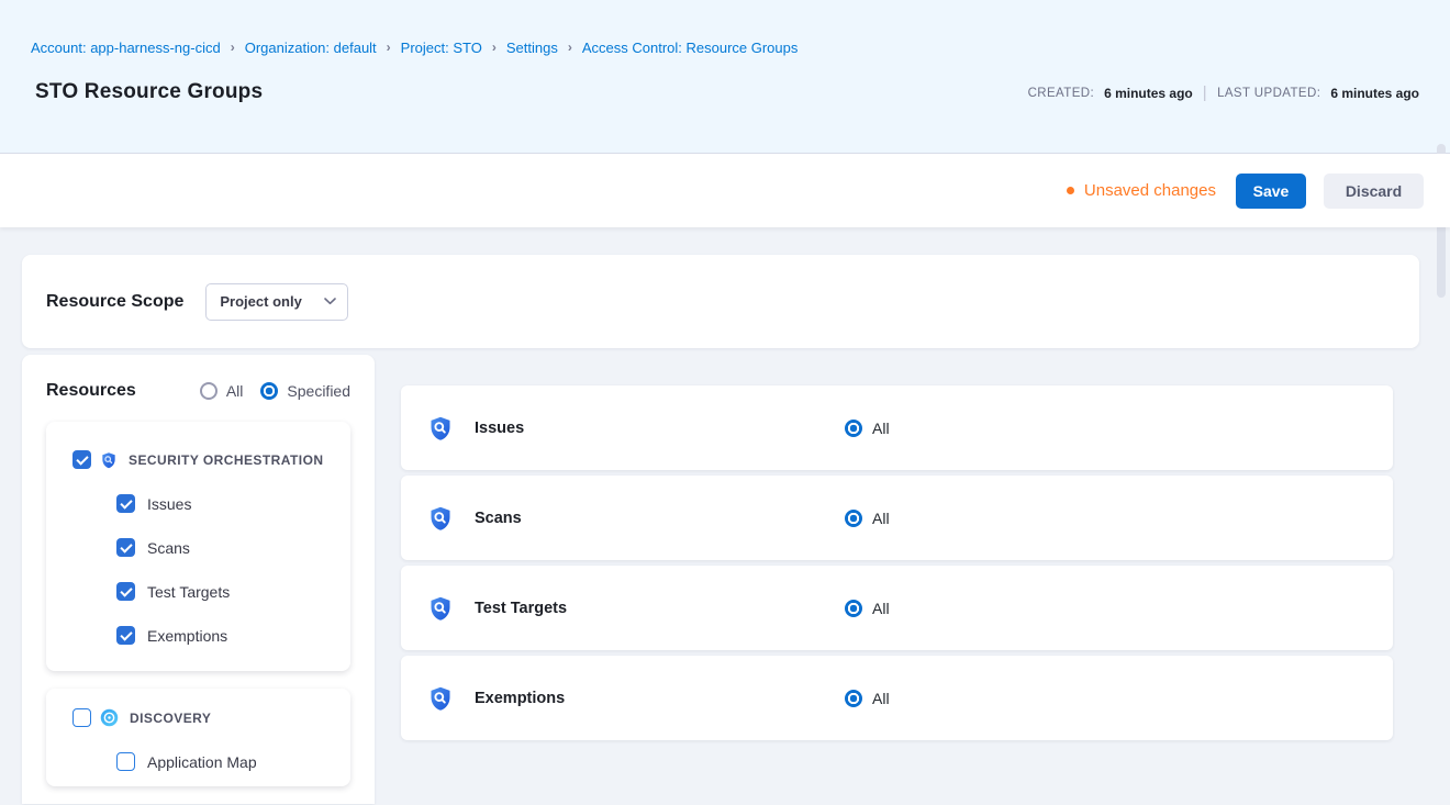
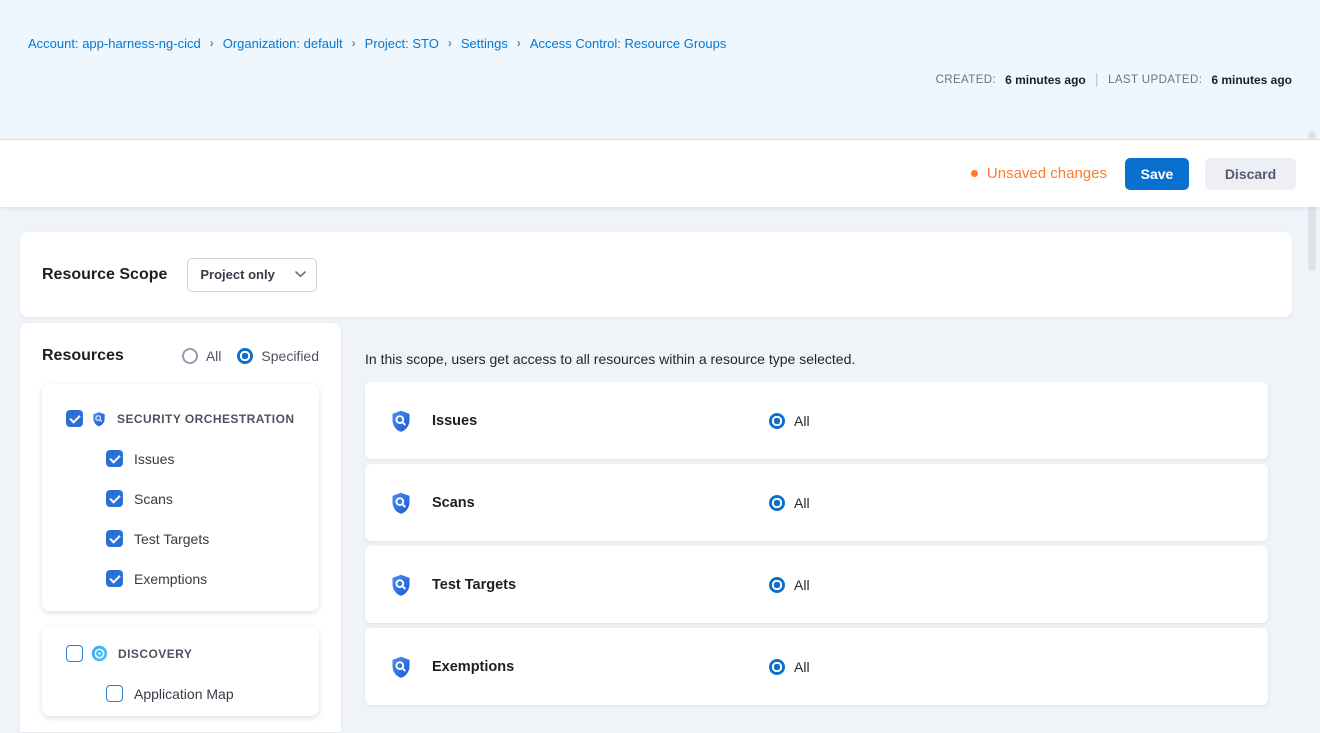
  Account: app-harness-ng-cicd
  ›
  Organization: default
  ›
  Project: STO
  ›
  Settings
  ›
  Access Control: Resource Groups
- STO Resource Groups
  CREATED:
  6 minutes ago
  |
  LAST UPDATED:
  6 minutes ago
  Unsaved changes
  Save
  Discard
  Resource Scope
  Project only
  Resources
  All
  Specified
  SECURITY ORCHESTRATION
  Issues
  Scans
  Test Targets
  Exemptions
  DISCOVERY
  Application Map
+ In this scope, users get access to all resources within a resource type selected.
  Issues
  All
  Scans
  All
  Test Targets
  All
  Exemptions
  All
